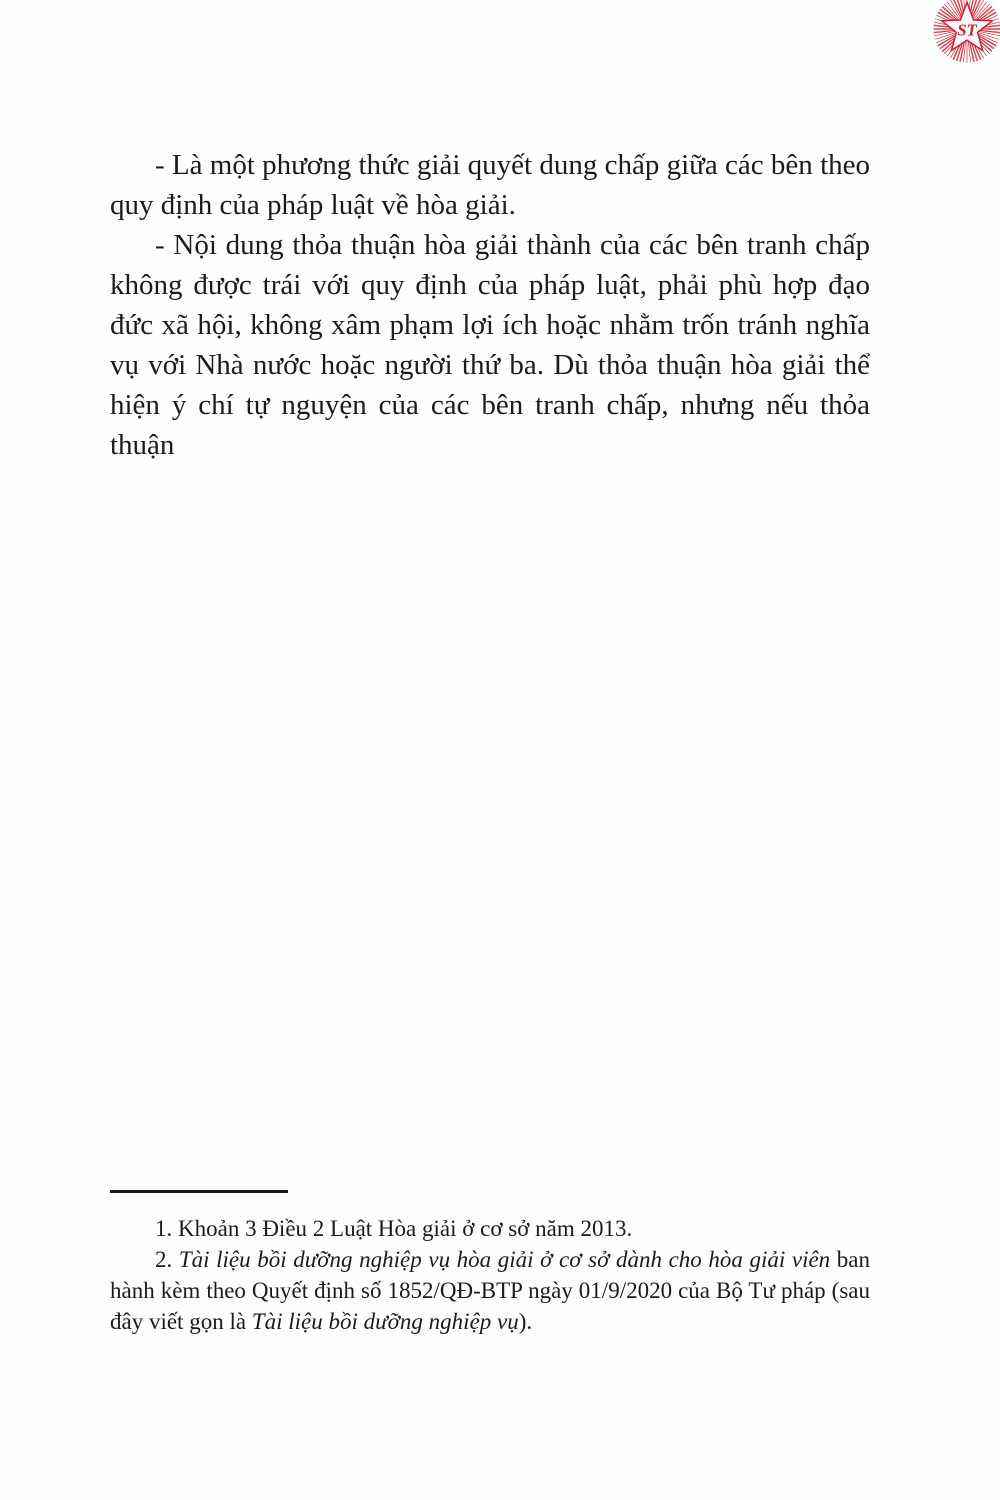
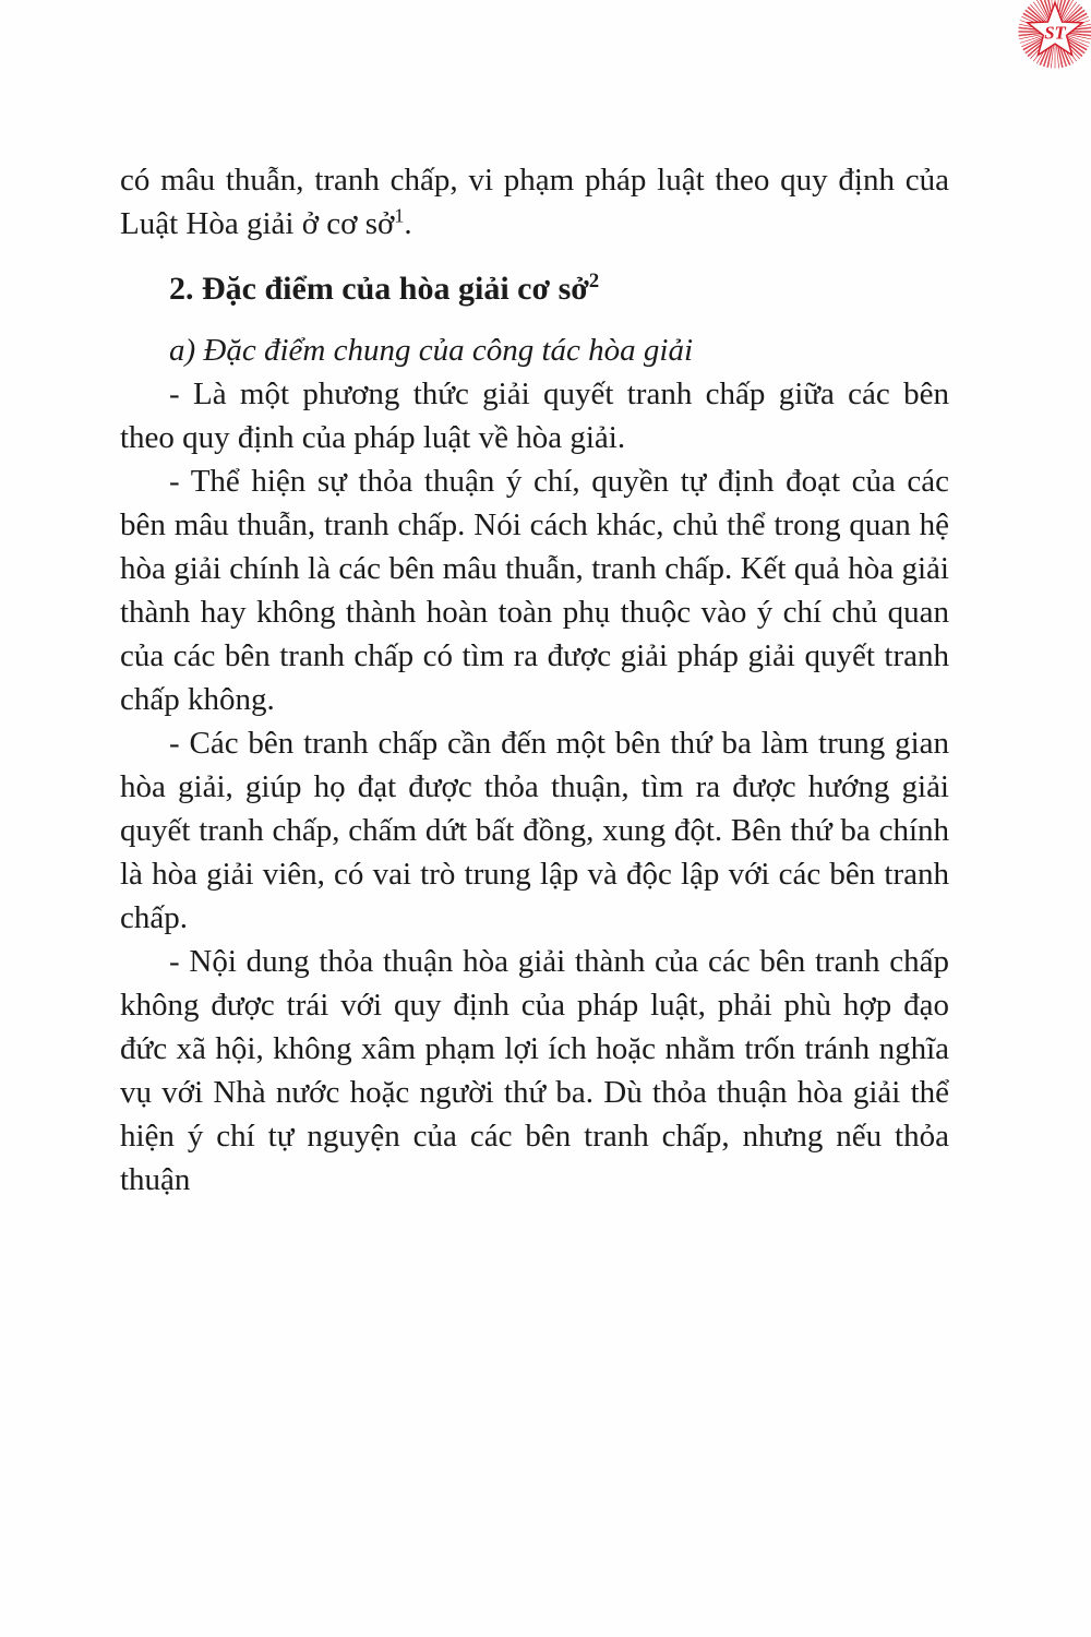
  ST
+ có mâu thuẫn, tranh chấp, vi phạm pháp luật theo quy định của Luật Hòa giải ở cơ sở1.
+ 2. Đặc điểm của hòa giải cơ sở2
+ a) Đặc điểm chung của công tác hòa giải
- - Là một phương thức giải quyết dung chấp giữa các bên theo quy định của pháp luật về hòa giải.
+ - Là một phương thức giải quyết tranh chấp giữa các bên theo quy định của pháp luật về hòa giải.
+ - Thể hiện sự thỏa thuận ý chí, quyền tự định đoạt của các bên mâu thuẫn, tranh chấp. Nói cách khác, chủ thể trong quan hệ hòa giải chính là các bên mâu thuẫn, tranh chấp. Kết quả hòa giải thành hay không thành hoàn toàn phụ thuộc vào ý chí chủ quan của các bên tranh chấp có tìm ra được giải pháp giải quyết tranh chấp không.
+ - Các bên tranh chấp cần đến một bên thứ ba làm trung gian hòa giải, giúp họ đạt được thỏa thuận, tìm ra được hướng giải quyết tranh chấp, chấm dứt bất đồng, xung đột. Bên thứ ba chính là hòa giải viên, có vai trò trung lập và độc lập với các bên tranh chấp.
  - Nội dung thỏa thuận hòa giải thành của các bên tranh chấp không được trái với quy định của pháp luật, phải phù hợp đạo đức xã hội, không xâm phạm lợi ích hoặc nhằm trốn tránh nghĩa vụ với Nhà nước hoặc người thứ ba. Dù thỏa thuận hòa giải thể hiện ý chí tự nguyện của các bên tranh chấp, nhưng nếu thỏa thuận
- 1. Khoản 3 Điều 2 Luật Hòa giải ở cơ sở năm 2013.
- 2. Tài liệu bồi dưỡng nghiệp vụ hòa giải ở cơ sở dành cho hòa giải viên ban hành kèm theo Quyết định số 1852/QĐ-BTP ngày 01/9/2020 của Bộ Tư pháp (sau đây viết gọn là Tài liệu bồi dưỡng nghiệp vụ).
